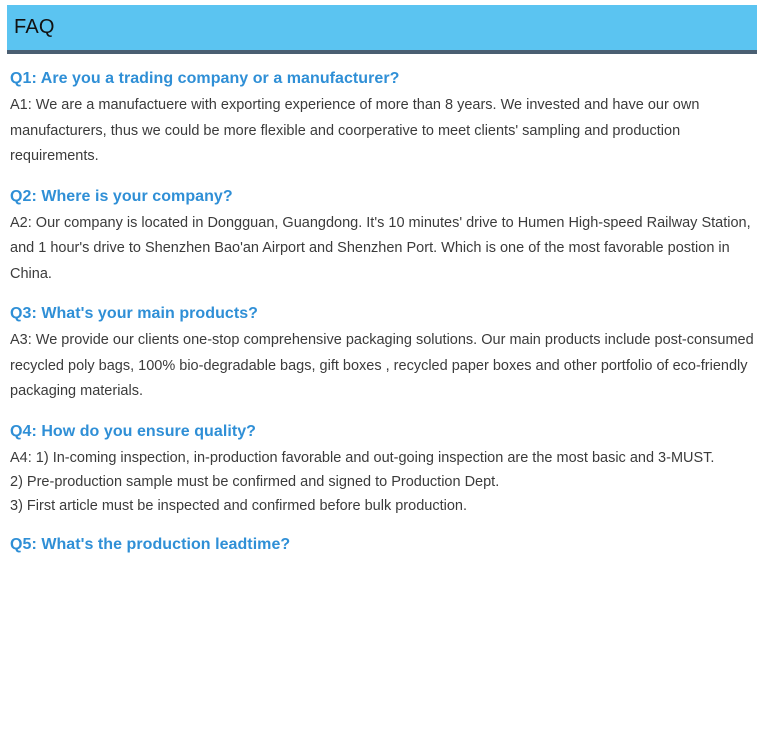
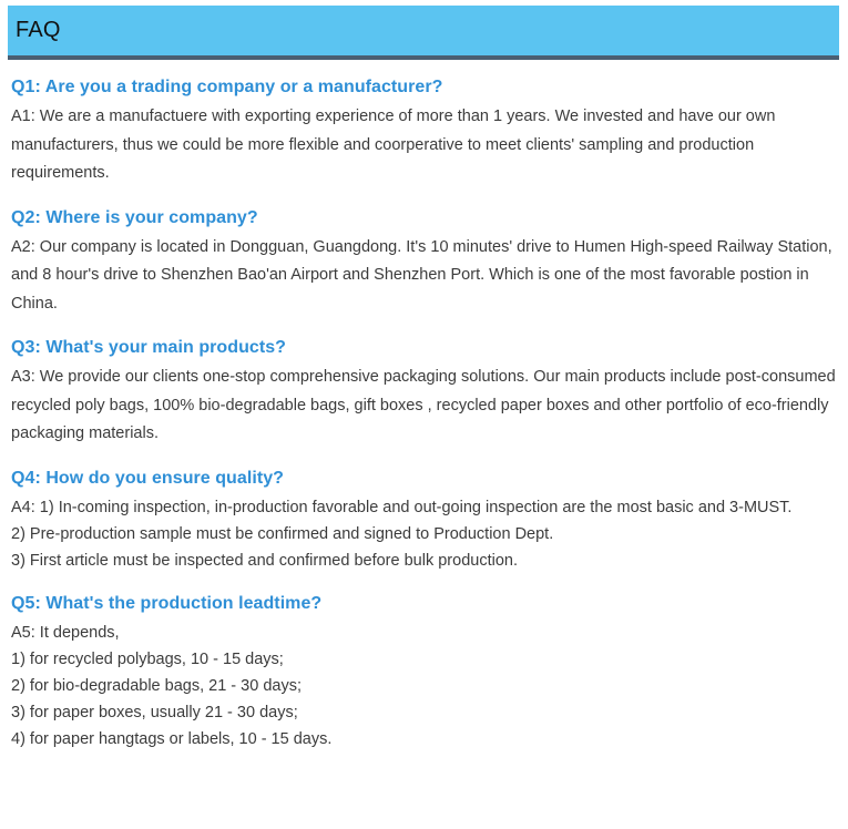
  FAQ
  Q1: Are you a trading company or a manufacturer?
- A1: We are a manufactuere with exporting experience of more than 8 years. We invested and have our own manufacturers, thus we could be more flexible and coorperative to meet clients' sampling and production requirements.
+ A1: We are a manufactuere with exporting experience of more than 1 years. We invested and have our own manufacturers, thus we could be more flexible and coorperative to meet clients' sampling and production requirements.
  Q2: Where is your company?
- A2: Our company is located in Dongguan, Guangdong. It's 10 minutes' drive to Humen High-speed Railway Station, and 1 hour's drive to Shenzhen Bao'an Airport and Shenzhen Port. Which is one of the most favorable postion in China.
+ A2: Our company is located in Dongguan, Guangdong. It's 10 minutes' drive to Humen High-speed Railway Station, and 8 hour's drive to Shenzhen Bao'an Airport and Shenzhen Port. Which is one of the most favorable postion in China.
  Q3: What's your main products?
  A3: We provide our clients one-stop comprehensive packaging solutions. Our main products include post-consumed recycled poly bags, 100% bio-degradable bags, gift boxes , recycled paper boxes and other portfolio of eco-friendly packaging materials.
  Q4: How do you ensure quality?
  A4: 1) In-coming inspection, in-production favorable and out-going inspection are the most basic and 3-MUST.
  2) Pre-production sample must be confirmed and signed to Production Dept.
  3) First article must be inspected and confirmed before bulk production.
  Q5: What's the production leadtime?
+ A5: It depends,
+ 1) for recycled polybags, 10 - 15 days;
+ 2) for bio-degradable bags, 21 - 30 days;
+ 3) for paper boxes, usually 21 - 30 days;
+ 4) for paper hangtags or labels, 10 - 15 days.
